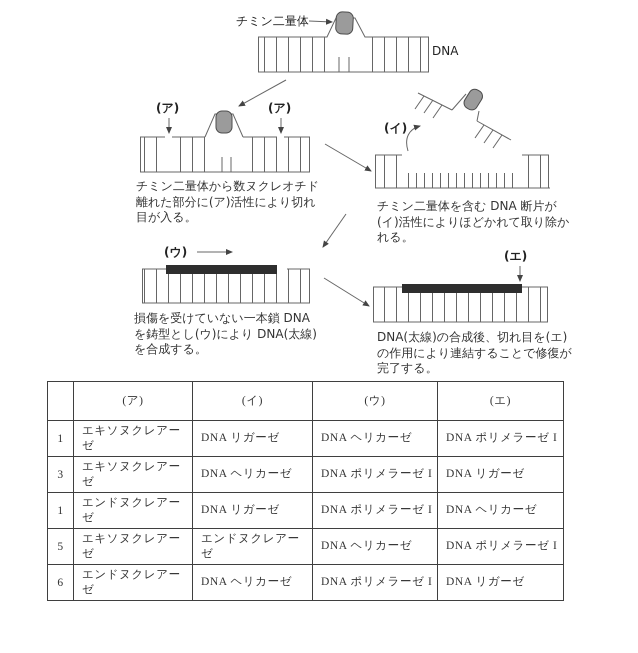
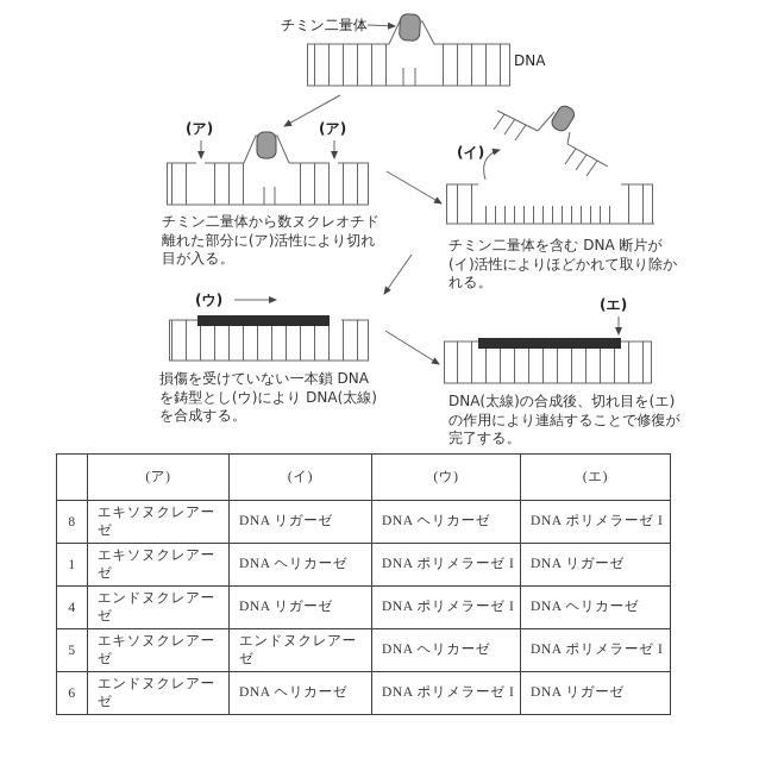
  チミン二量体
  DNA
  (ア)
  (ア)
  (イ)
  (ウ)
  (エ)
  チミン二量体から数ヌクレオチド離れた部分に(ア)活性により切れ目が入る。
  チミン二量体を含む DNA 断片が(イ)活性によりほどかれて取り除かれる。
  損傷を受けていない一本鎖 DNA を鋳型とし(ウ)により DNA(太線)を合成する。
  DNA(太線)の合成後、切れ目を(エ)の作用により連結することで修復が完了する。
  	(ア)	(イ)	(ウ)	(エ)
- 1	エキソヌクレアーゼ	DNA リガーゼ	DNA ヘリカーゼ	DNA ポリメラーゼ I
+ 8	エキソヌクレアーゼ	DNA リガーゼ	DNA ヘリカーゼ	DNA ポリメラーゼ I
- 3	エキソヌクレアーゼ	DNA ヘリカーゼ	DNA ポリメラーゼ I	DNA リガーゼ
+ 1	エキソヌクレアーゼ	DNA ヘリカーゼ	DNA ポリメラーゼ I	DNA リガーゼ
- 1	エンドヌクレアーゼ	DNA リガーゼ	DNA ポリメラーゼ I	DNA ヘリカーゼ
+ 4	エンドヌクレアーゼ	DNA リガーゼ	DNA ポリメラーゼ I	DNA ヘリカーゼ
  5	エキソヌクレアーゼ	エンドヌクレアーゼ	DNA ヘリカーゼ	DNA ポリメラーゼ I
  6	エンドヌクレアーゼ	DNA ヘリカーゼ	DNA ポリメラーゼ I	DNA リガーゼ
